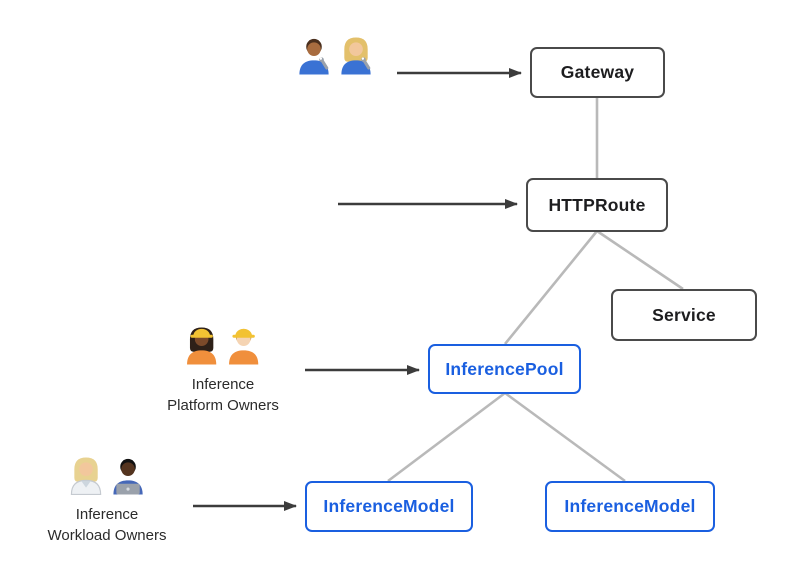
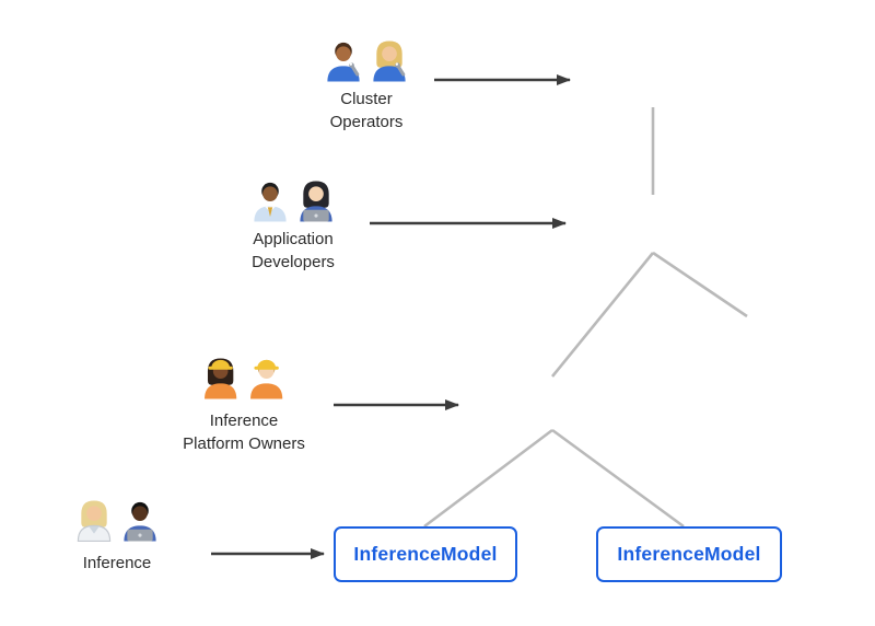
- Gateway
- HTTPRoute
- Service
- InferencePool
  InferenceModel
  InferenceModel
+ Cluster
+ Operators
+ Application
+ Developers
  Inference
  Platform Owners
  Inference
- Workload Owners
